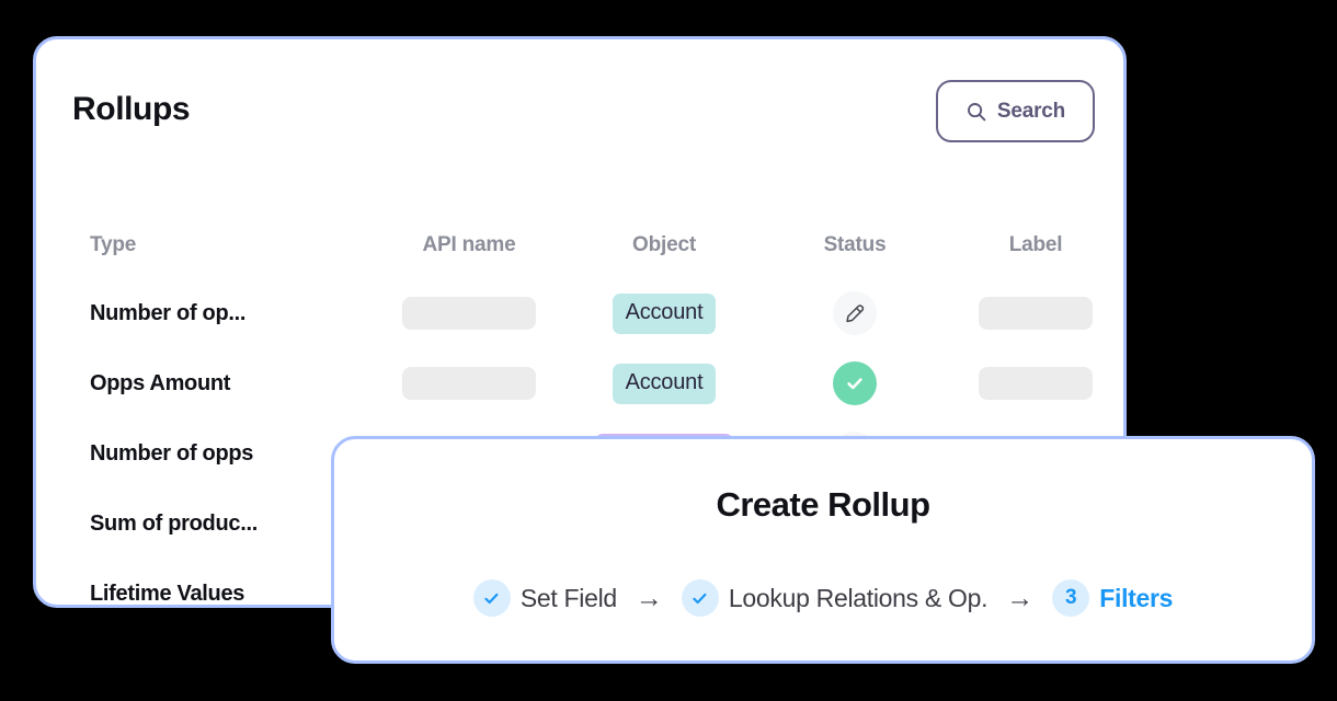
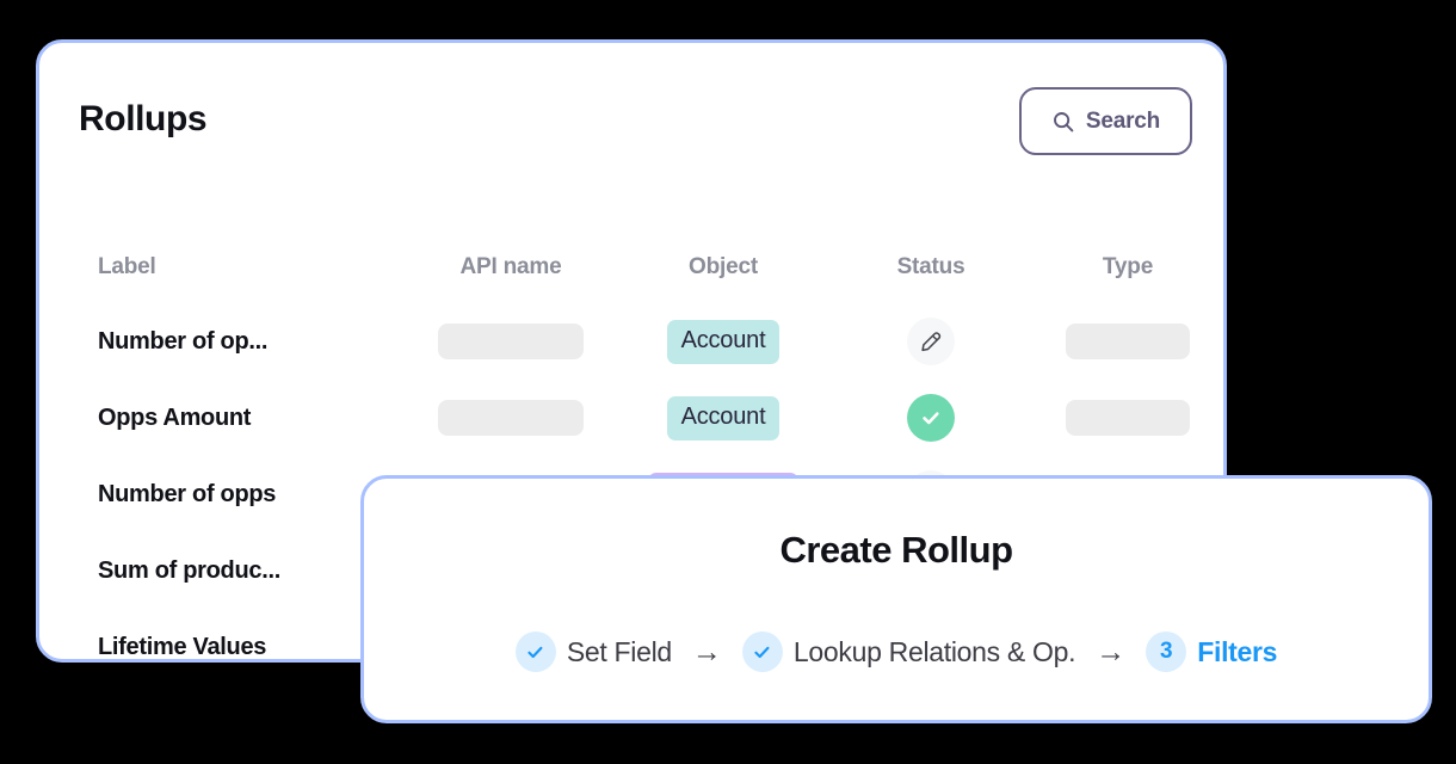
  Rollups
  Search
- Type
+ Label
  API name
  Object
  Status
- Label
+ Type
  Number of op...
  Account
  Opps Amount
  Account
  Number of opps
  Sum of produc...
  Lifetime Values
  Create Rollup
  Set Field
  →
  Lookup Relations & Op.
  →
  3
  Filters
